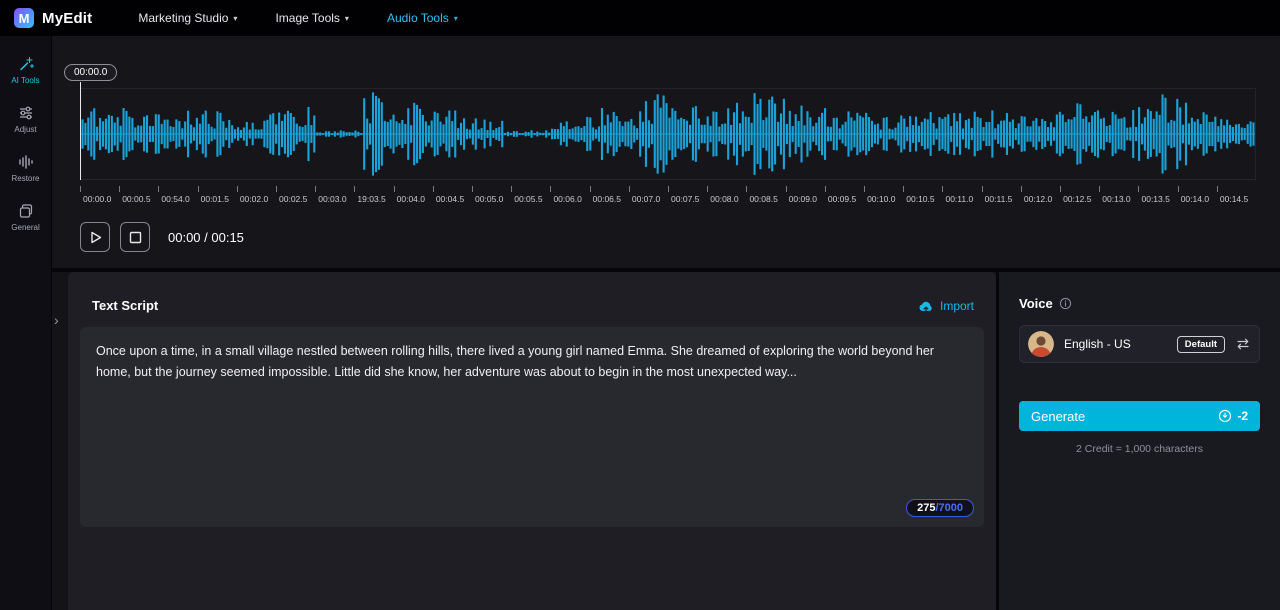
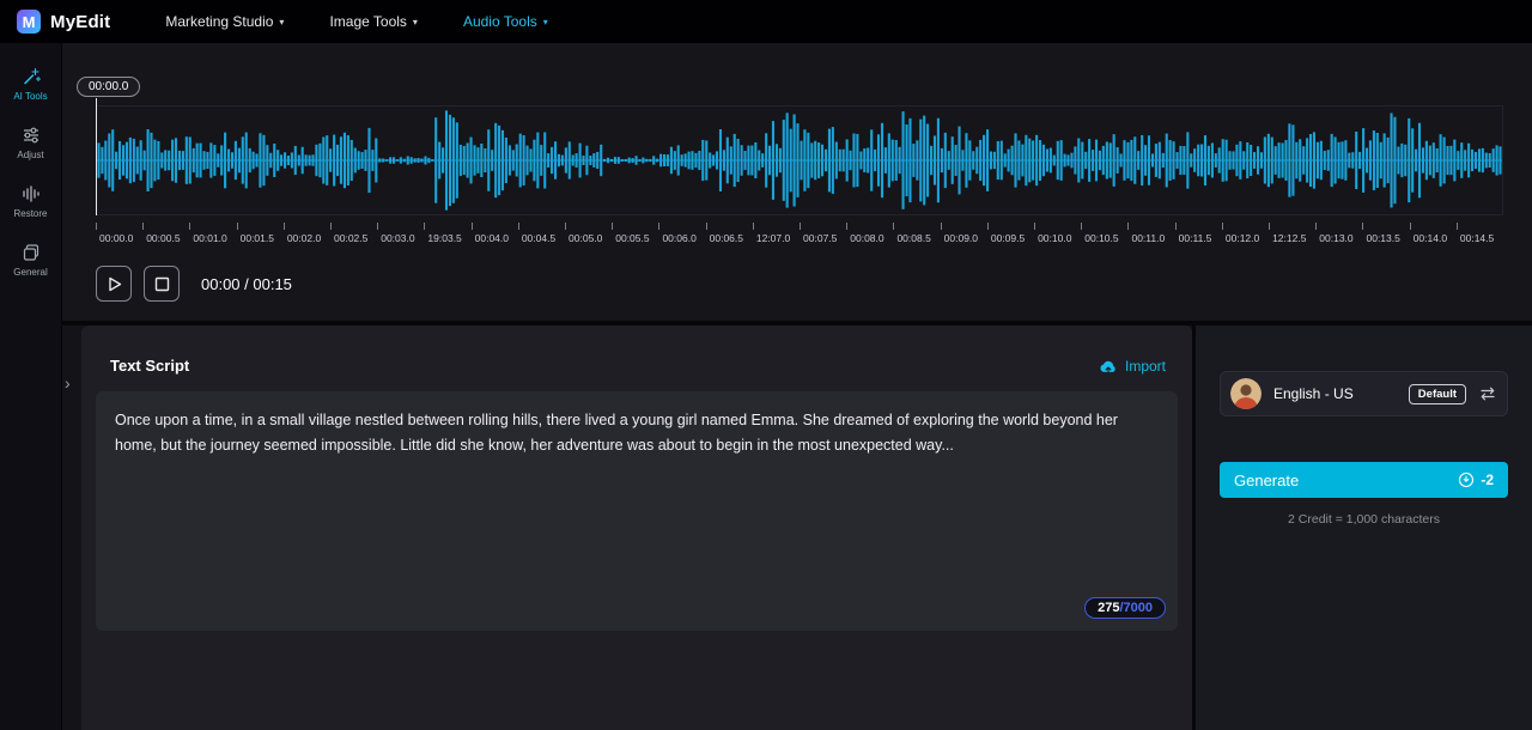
  M
  MyEdit
  Marketing Studio
  ▾
  Image Tools
  ▾
  Audio Tools
  ▾
  AI Tools
  Adjust
  Restore
  General
  00:00.0
  00:00.0
  00:00.5
- 00:54.0
+ 00:01.0
  00:01.5
  00:02.0
  00:02.5
  00:03.0
  19:03.5
  00:04.0
  00:04.5
  00:05.0
  00:05.5
  00:06.0
  00:06.5
- 00:07.0
+ 12:07.0
  00:07.5
  00:08.0
  00:08.5
  00:09.0
  00:09.5
  00:10.0
  00:10.5
  00:11.0
  00:11.5
  00:12.0
- 00:12.5
+ 12:12.5
  00:13.0
  00:13.5
  00:14.0
  00:14.5
  00:00 / 00:15
  ›
  Text Script
  Import
  275
  /7000
- Voice
  English - US
  Default
  Generate
  -2
  2 Credit = 1,000 characters
